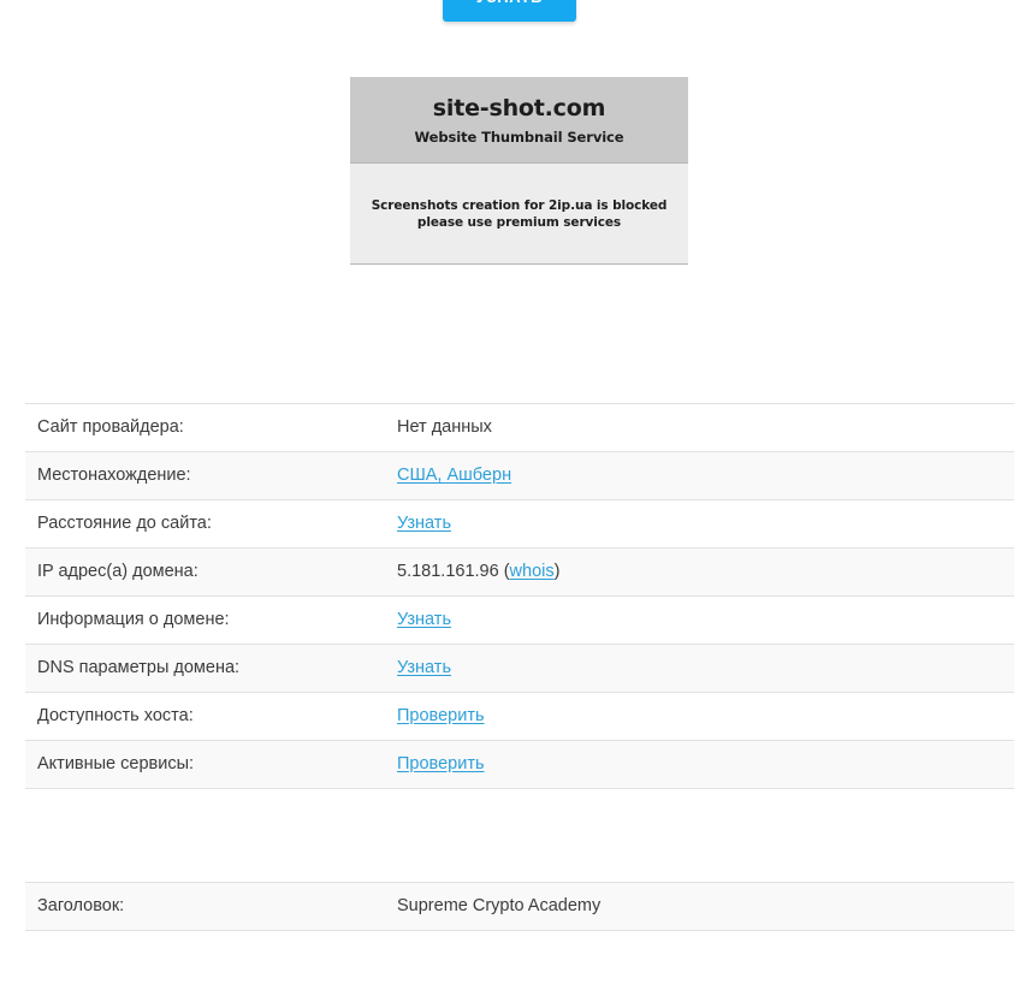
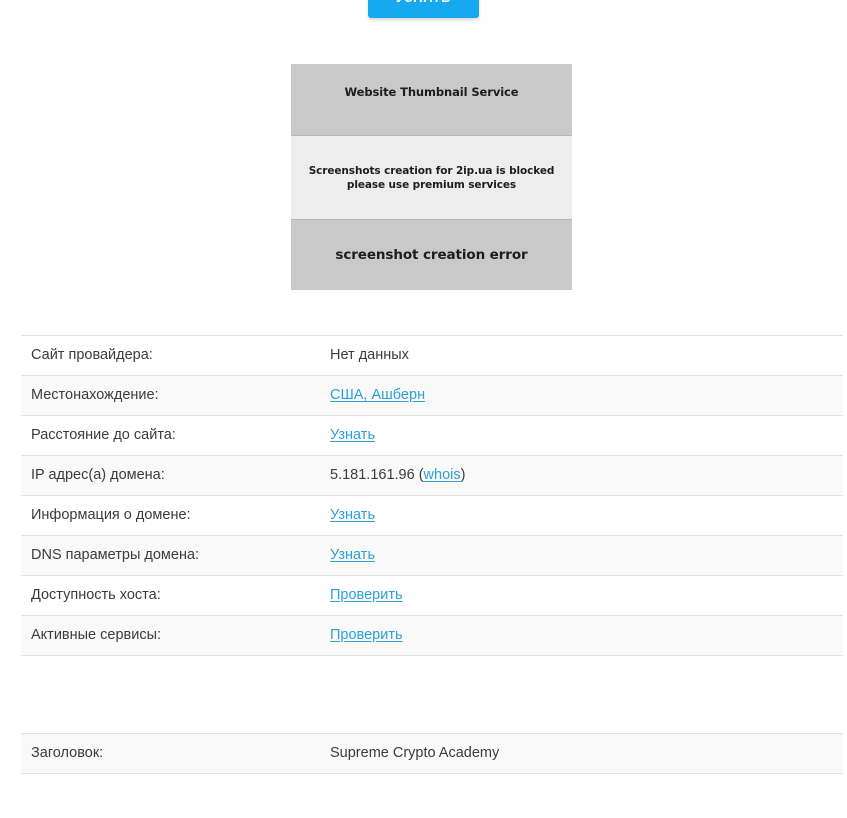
- site-shot.com
  Website Thumbnail Service
  Screenshots creation for 2ip.ua is blocked
  please use premium services
+ screenshot creation error
  Сайт провайдера:	Нет данных
  Местонахождение:	США, Ашберн
  Расстояние до сайта:	Узнать
  IP адрес(а) домена:	5.181.161.96 (whois)
  Информация о домене:	Узнать
  DNS параметры домена:	Узнать
  Доступность хоста:	Проверить
  Активные сервисы:	Проверить
  Заголовок:	Supreme Crypto Academy
